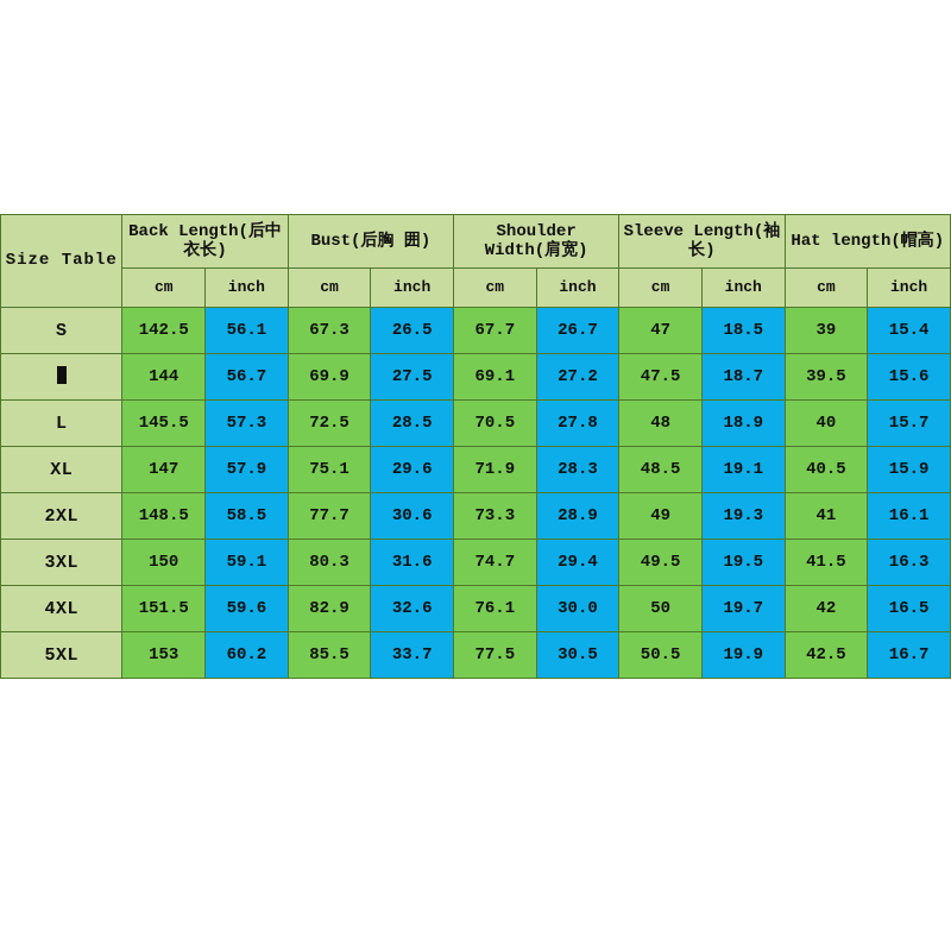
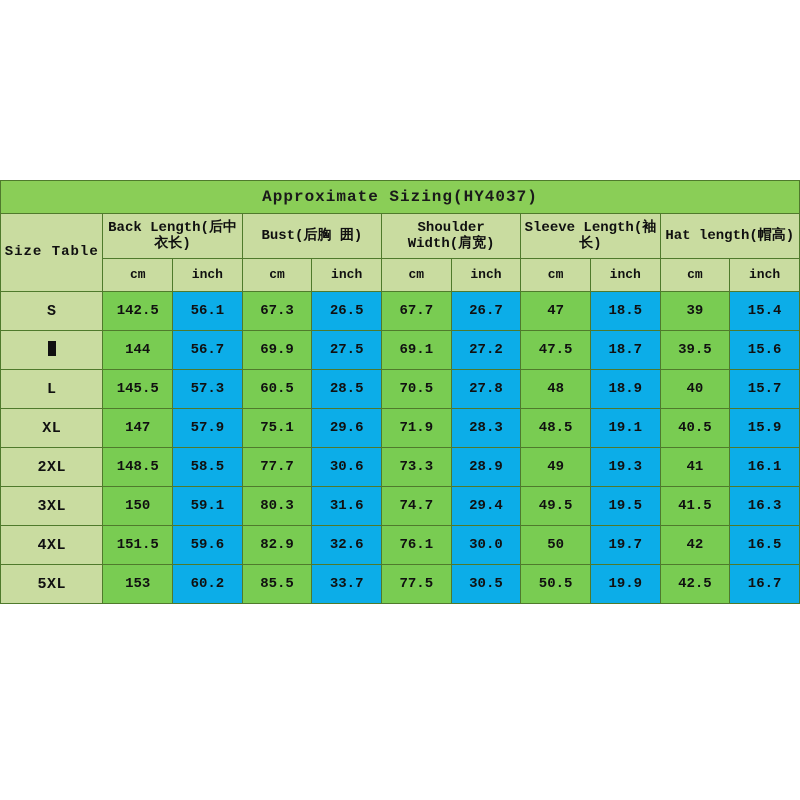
+ Approximate Sizing(HY4037)
  Size Table	Back Length(后中衣长)	Bust(后胸 囲)	Shoulder Width(肩宽)	Sleeve Length(袖 长)	Hat length(帽高)
  cm	inch	cm	inch	cm	inch	cm	inch	cm	inch
  S	142.5	56.1	67.3	26.5	67.7	26.7	47	18.5	39	15.4
  	144	56.7	69.9	27.5	69.1	27.2	47.5	18.7	39.5	15.6
- L	145.5	57.3	72.5	28.5	70.5	27.8	48	18.9	40	15.7
+ L	145.5	57.3	60.5	28.5	70.5	27.8	48	18.9	40	15.7
  XL	147	57.9	75.1	29.6	71.9	28.3	48.5	19.1	40.5	15.9
  2XL	148.5	58.5	77.7	30.6	73.3	28.9	49	19.3	41	16.1
  3XL	150	59.1	80.3	31.6	74.7	29.4	49.5	19.5	41.5	16.3
  4XL	151.5	59.6	82.9	32.6	76.1	30.0	50	19.7	42	16.5
  5XL	153	60.2	85.5	33.7	77.5	30.5	50.5	19.9	42.5	16.7
